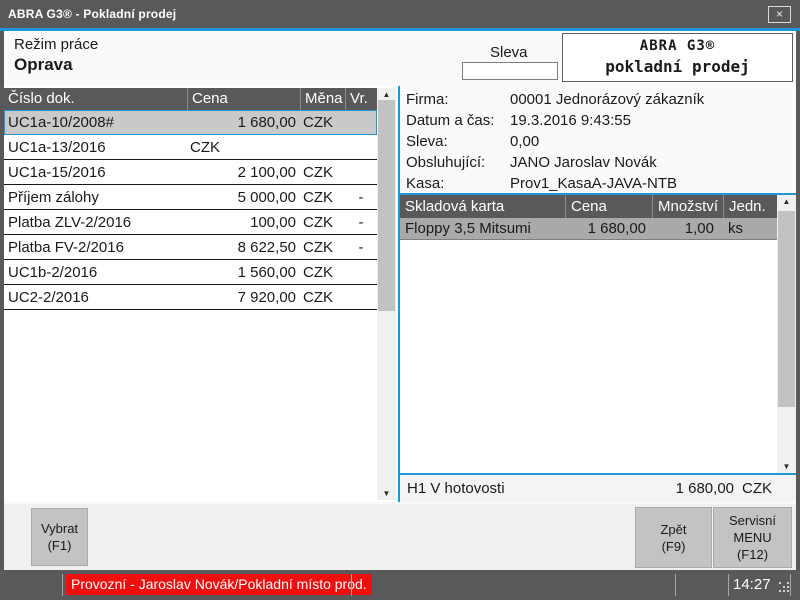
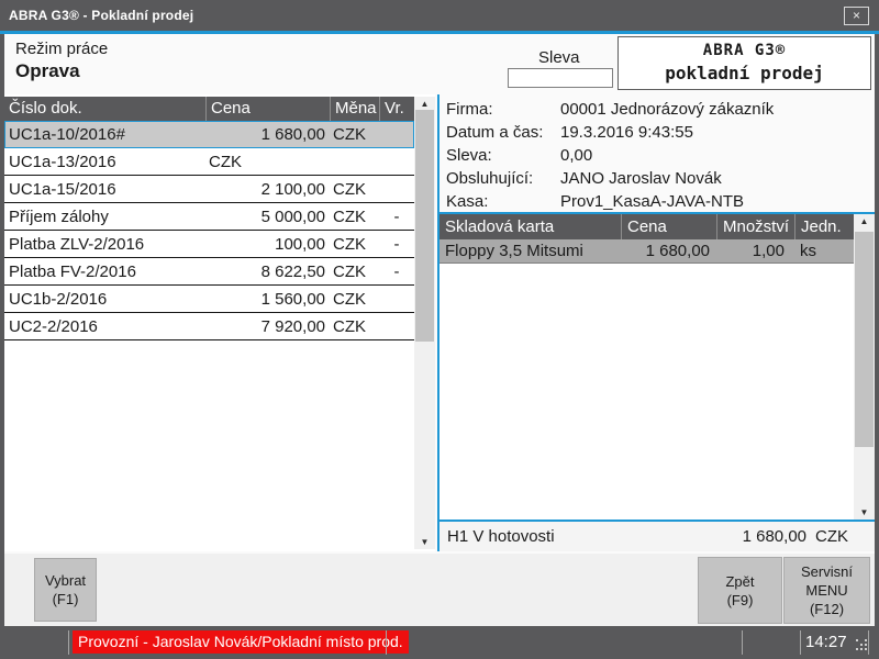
  ABRA G3® - Pokladní prodej
  ×
  Režim práce
  Oprava
  Sleva
  ABRA G3®
  pokladní prodej
  Číslo dok.
  Cena
  Měna
  Vr.
- UC1a-10/2008#
+ UC1a-10/2016#
  1 680,00
  CZK
  UC1a-13/2016
  CZK
  UC1a-15/2016
  2 100,00
  CZK
  Příjem zálohy
  5 000,00
  CZK
  -
  Platba ZLV-2/2016
  100,00
  CZK
  -
  Platba FV-2/2016
  8 622,50
  CZK
  -
  UC1b-2/2016
  1 560,00
  CZK
  UC2-2/2016
  7 920,00
  CZK
  ▲
  ▼
  Firma:
  00001 Jednorázový zákazník
  Datum a čas:
  19.3.2016 9:43:55
  Sleva:
  0,00
  Obsluhující:
  JANO Jaroslav Novák
  Kasa:
  Prov1_KasaA-JAVA-NTB
  Skladová karta
  Cena
  Množství
  Jedn.
  Floppy 3,5 Mitsumi
  1 680,00
  1,00
  ks
  ▲
  ▼
  H1 V hotovosti
  1 680,00
  CZK
  Vybrat
  (F1)
  Zpět
  (F9)
  Servisní
  MENU
  (F12)
  Provozní - Jaroslav Novák/Pokladní místo prd.
  14:27
